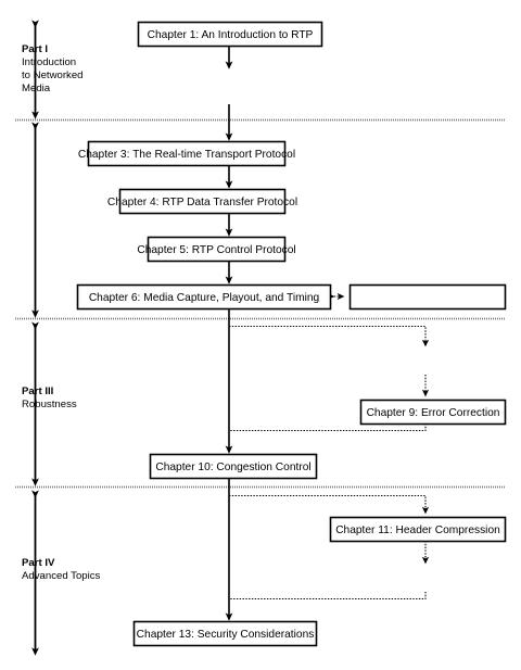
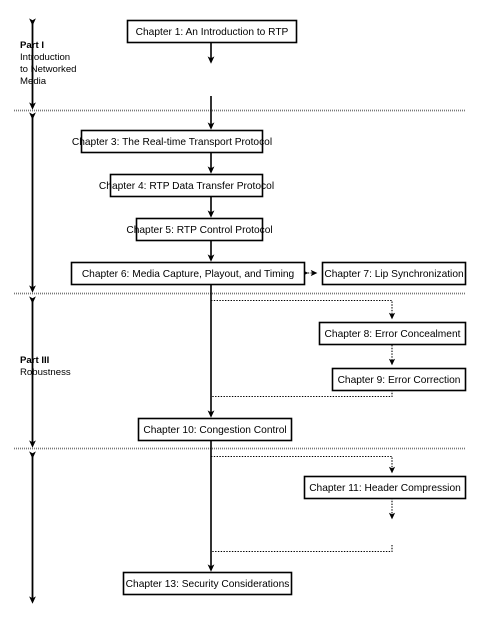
  Chapter 1: An Introduction to RTP
  Chapter 3: The Real-time Transport Protocol
  Chapter 4: RTP Data Transfer Protocol
  Chapter 5: RTP Control Protocol
  Chapter 6: Media Capture, Playout, and Timing
+ Chapter 7: Lip Synchronization
+ Chapter 8: Error Concealment
  Chapter 9: Error Correction
  Chapter 10: Congestion Control
  Chapter 11: Header Compression
  Chapter 13: Security Considerations
  Part I
  Introduction
  to Networked
  Media
  Part III
  Robustness
- Part IV
- Advanced Topics
